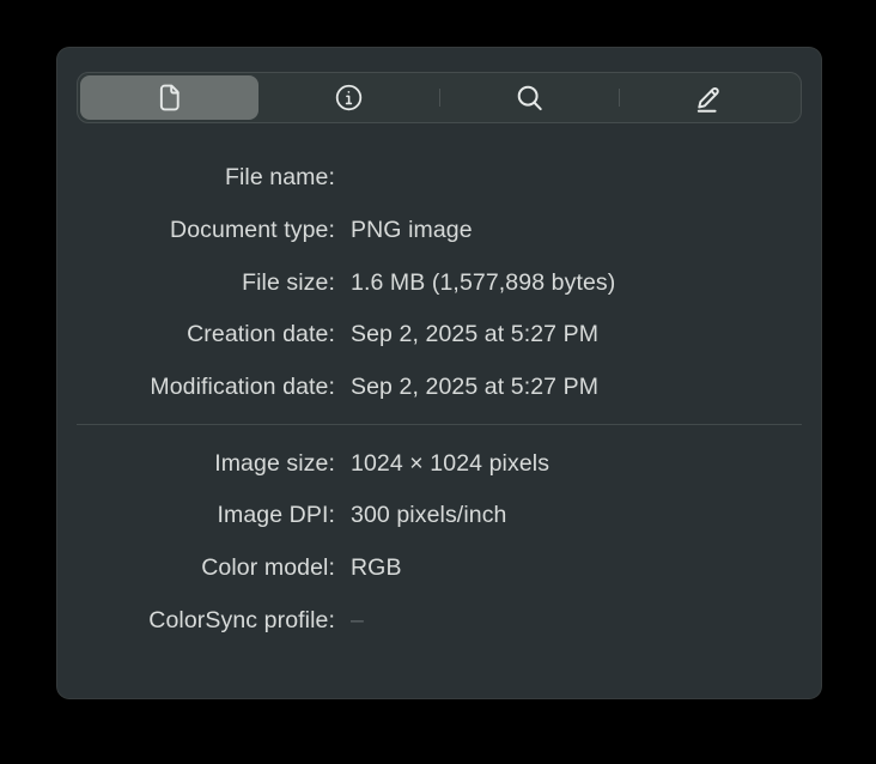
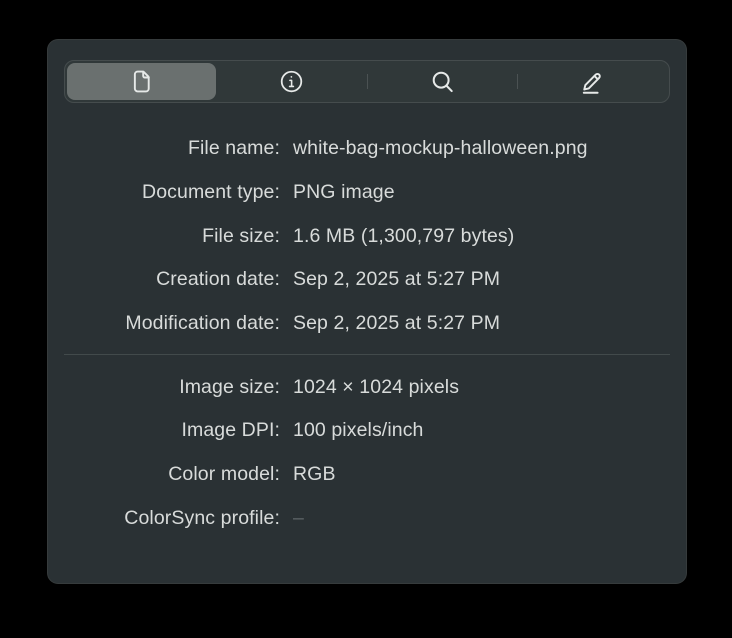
  File name:
+ white-bag-mockup-halloween.png
  Document type:
  PNG image
  File size:
- 1.6 MB (1,577,898 bytes)
+ 1.6 MB (1,300,797 bytes)
  Creation date:
  Sep 2, 2025 at 5:27 PM
  Modification date:
  Sep 2, 2025 at 5:27 PM
  Image size:
  1024 × 1024 pixels
  Image DPI:
- 300 pixels/inch
+ 100 pixels/inch
  Color model:
  RGB
  ColorSync profile:
  –
